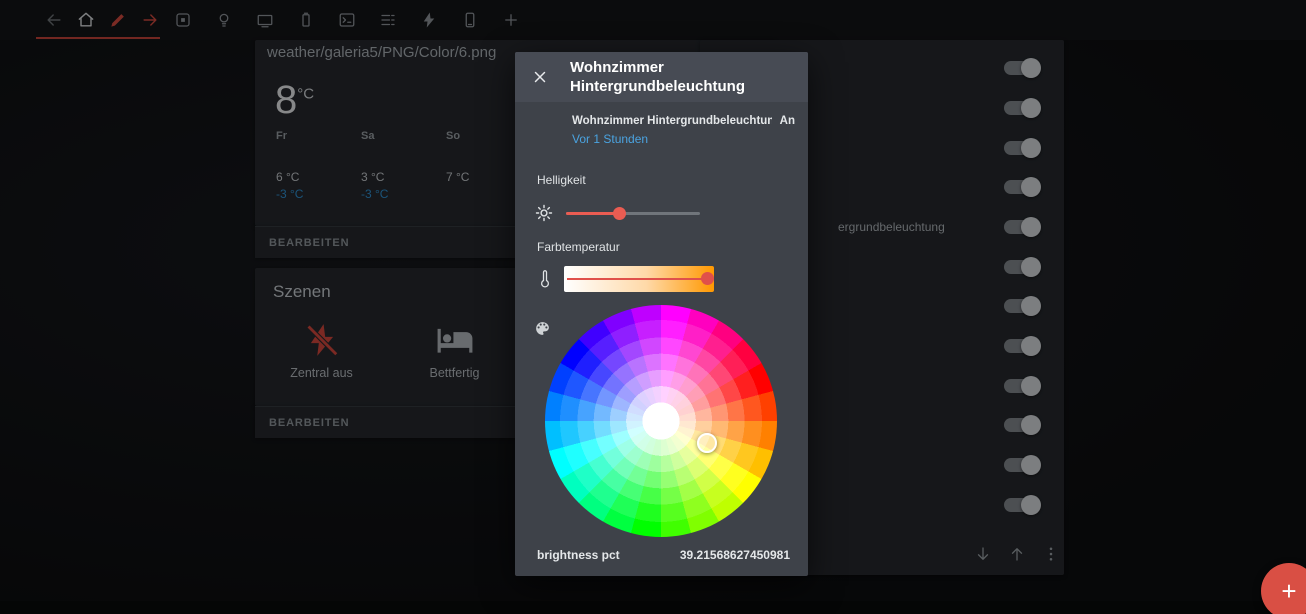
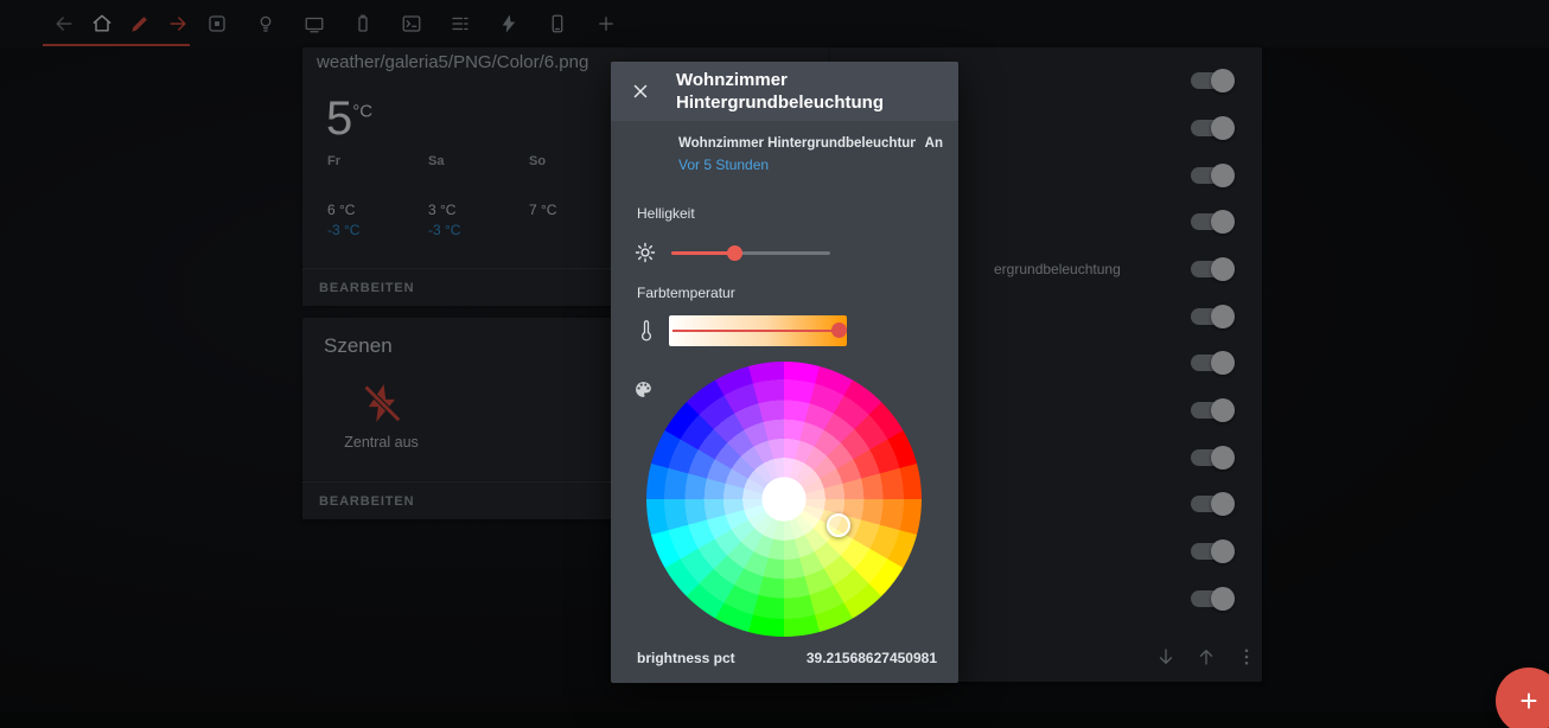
  weather/galeria5/PNG/Color/6.png
- 8°C
+ 5°C
  Fr
  6 °C
  -3 °C
  Sa
  3 °C
  -3 °C
  So
  7 °C
  BEARBEITEN
  Szenen
  Zentral aus
- Bettfertig
  BEARBEITEN
  ergrundbeleuchtung
  +
  Wohnzimmer Hintergrundbeleuchtung
  Wohnzimmer Hintergrundbeleuchtun
  An
- Vor 1 Stunden
+ Vor 5 Stunden
  Helligkeit
  Farbtemperatur
  brightness pct
  39.21568627450981
